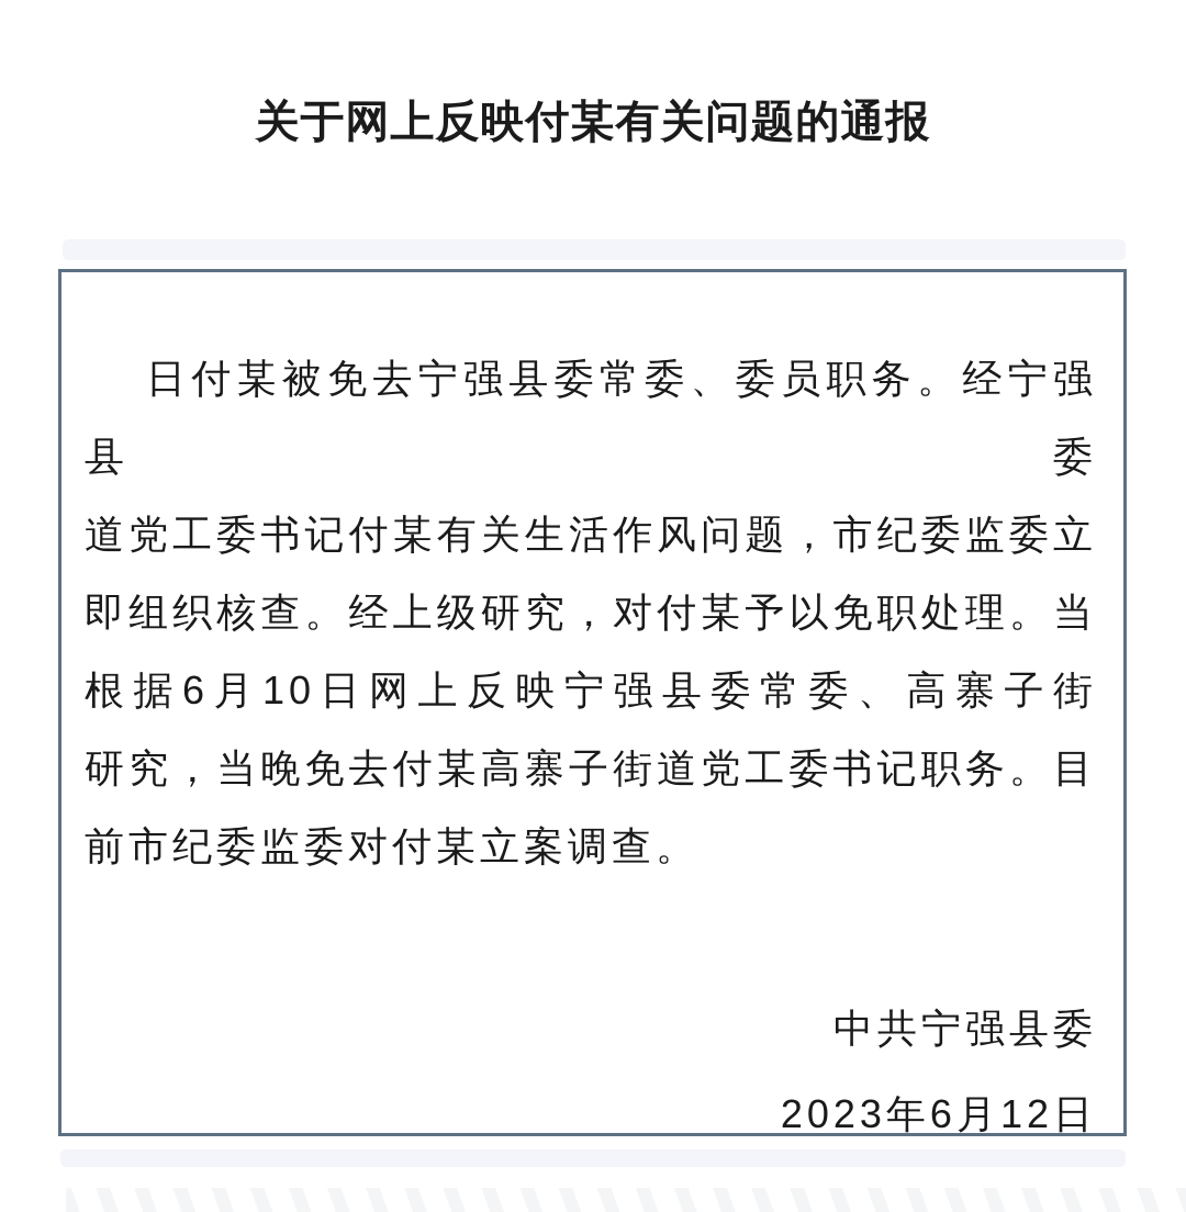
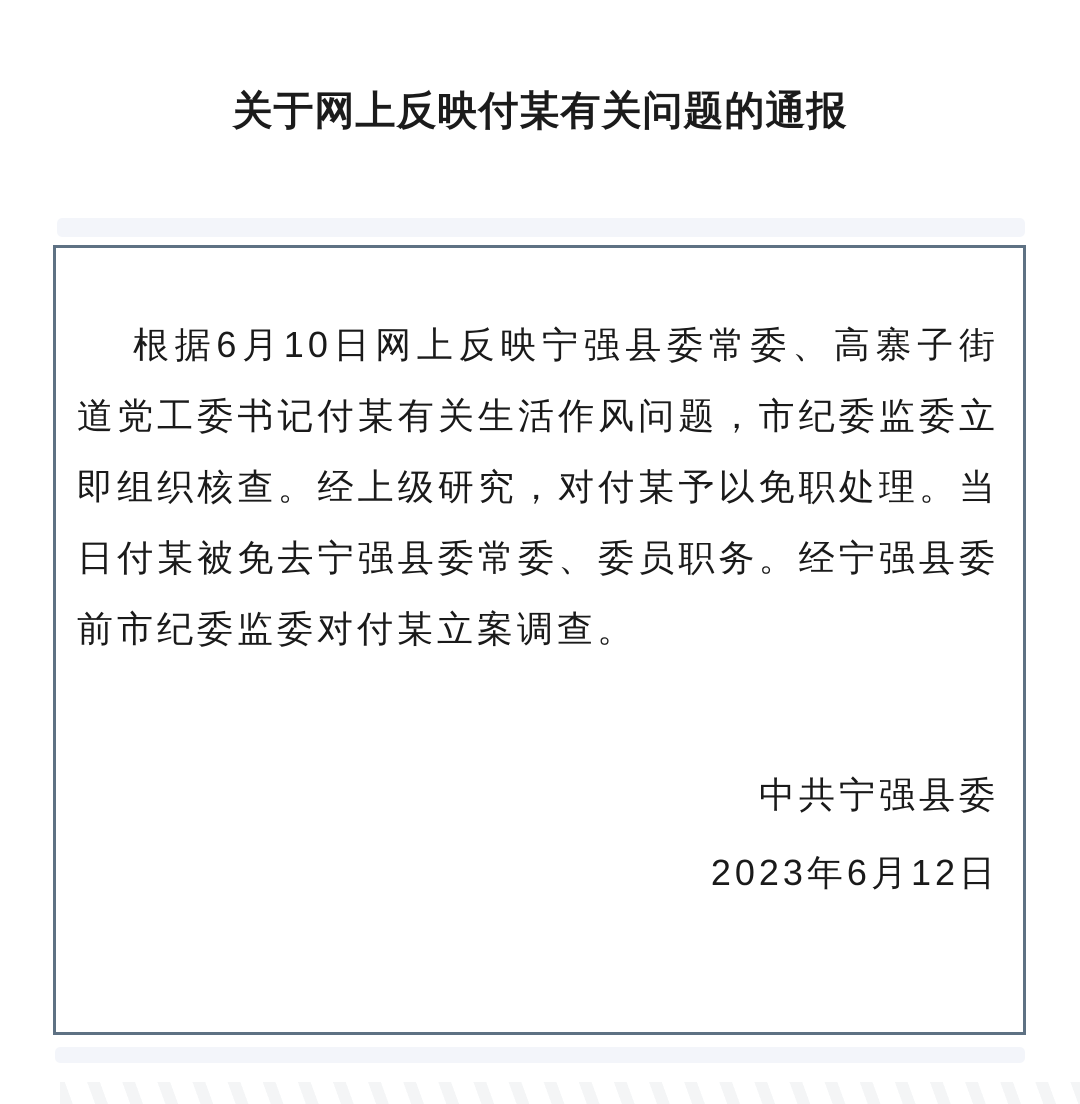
  关于网上反映付某有关问题的通报
- 日付某被免去宁强县委常委、委员职务。经宁强县委
+ 根据6月10日网上反映宁强县委常委、高寨子街
  道党工委书记付某有关生活作风问题，市纪委监委立
  即组织核查。经上级研究，对付某予以免职处理。当
- 根据6月10日网上反映宁强县委常委、高寨子街
+ 日付某被免去宁强县委常委、委员职务。经宁强县委
- 研究，当晚免去付某高寨子街道党工委书记职务。目
  前市纪委监委对付某立案调查。
  中共宁强县委
  2023年6月12日
